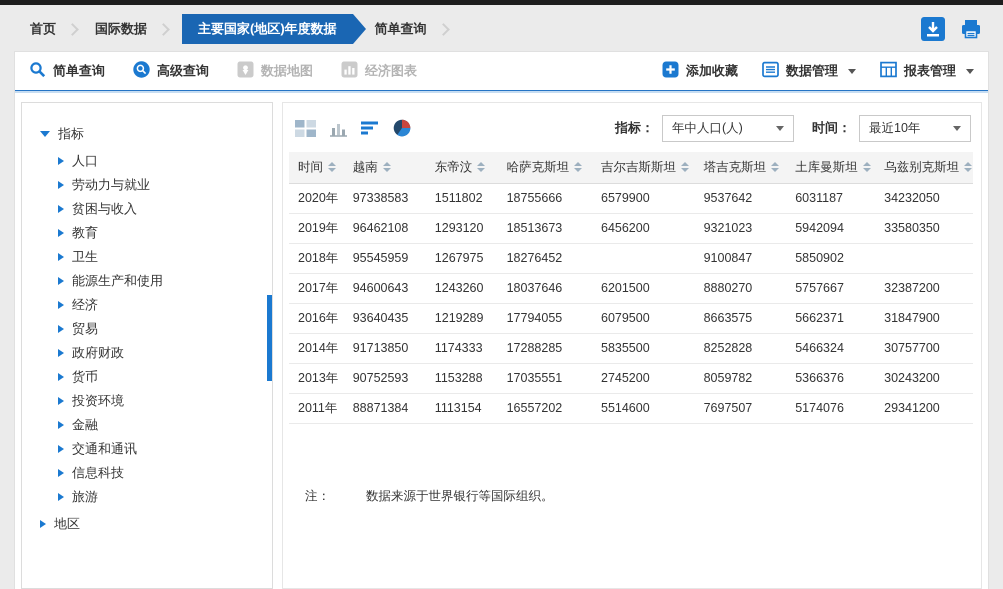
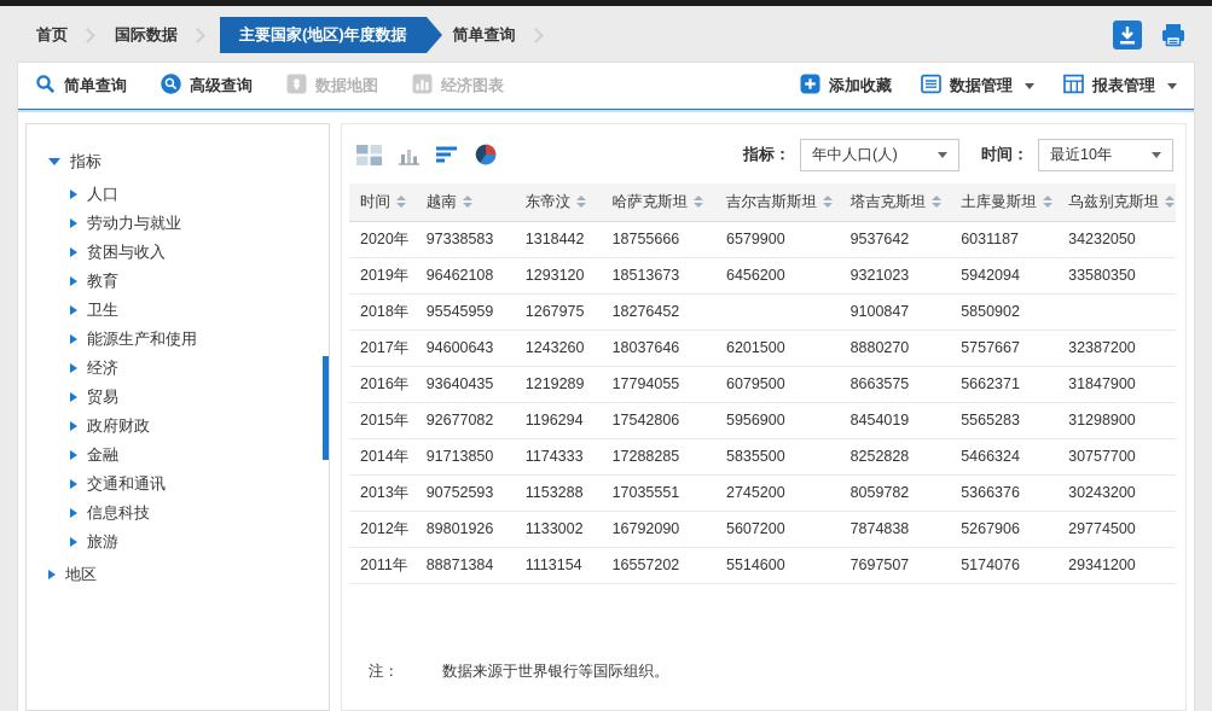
  首页
  国际数据
  主要国家(地区)年度数据
  简单查询
  简单查询
  高级查询
  数据地图
  经济图表
  添加收藏
  数据管理
  报表管理
  指标
  人口
  劳动力与就业
  贫困与收入
  教育
  卫生
  能源生产和使用
  经济
  贸易
  政府财政
- 货币
- 投资环境
  金融
  交通和通讯
  信息科技
  旅游
  地区
  指标：
  年中人口(人)
  时间：
  最近10年
  时间	越南	东帝汶	哈萨克斯坦	吉尔吉斯斯坦	塔吉克斯坦	土库曼斯坦	乌兹别克斯坦
- 2020年	97338583	1511802	18755666	6579900	9537642	6031187	34232050
+ 2020年	97338583	1318442	18755666	6579900	9537642	6031187	34232050
  2019年	96462108	1293120	18513673	6456200	9321023	5942094	33580350
  2018年	95545959	1267975	18276452		9100847	5850902
  2017年	94600643	1243260	18037646	6201500	8880270	5757667	32387200
  2016年	93640435	1219289	17794055	6079500	8663575	5662371	31847900
+ 2015年	92677082	1196294	17542806	5956900	8454019	5565283	31298900
  2014年	91713850	1174333	17288285	5835500	8252828	5466324	30757700
  2013年	90752593	1153288	17035551	2745200	8059782	5366376	30243200
+ 2012年	89801926	1133002	16792090	5607200	7874838	5267906	29774500
  2011年	88871384	1113154	16557202	5514600	7697507	5174076	29341200
  注：
  数据来源于世界银行等国际组织。
